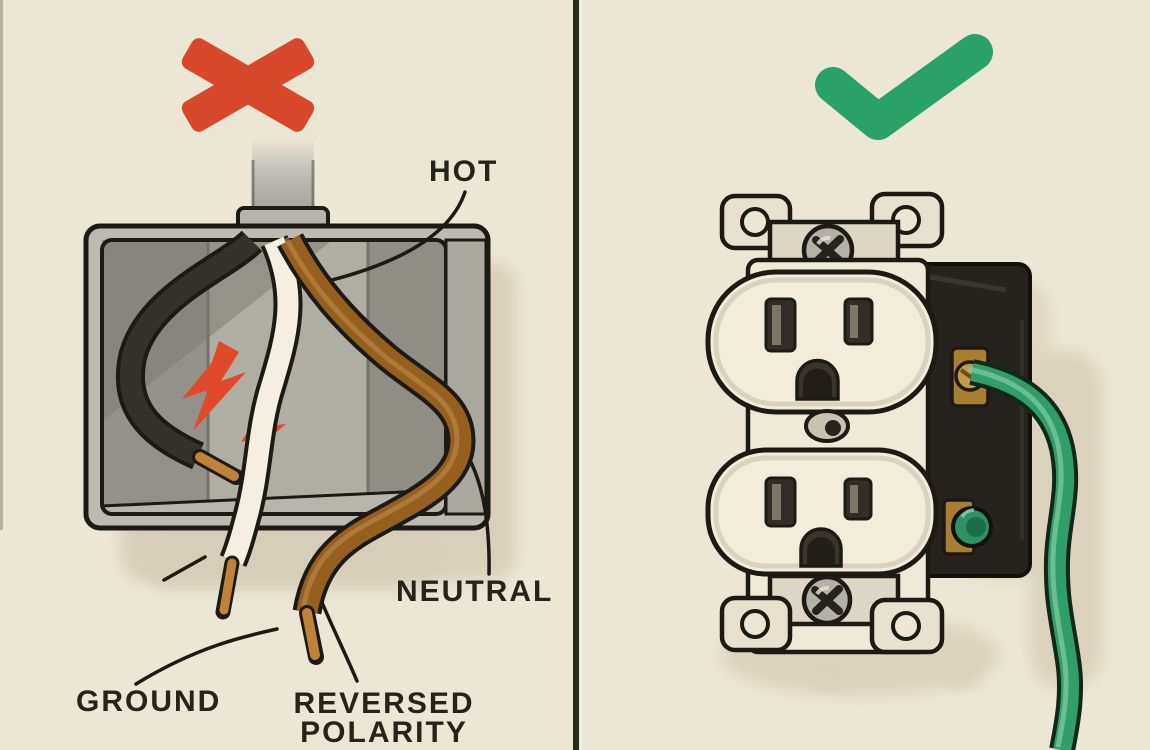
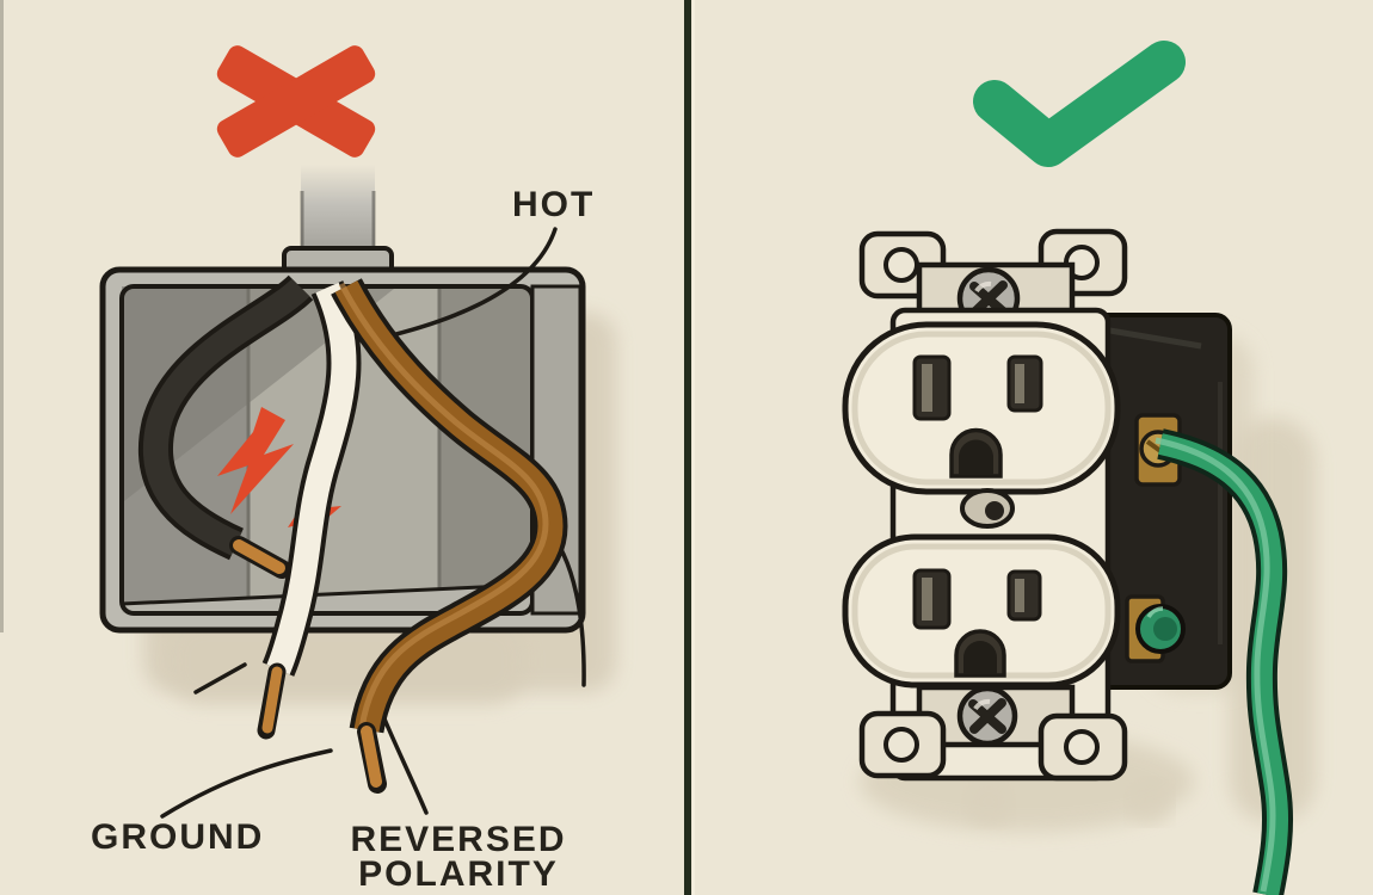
  HOT
  GROUND
- NEUTRAL
  REVERSED
  POLARITY
